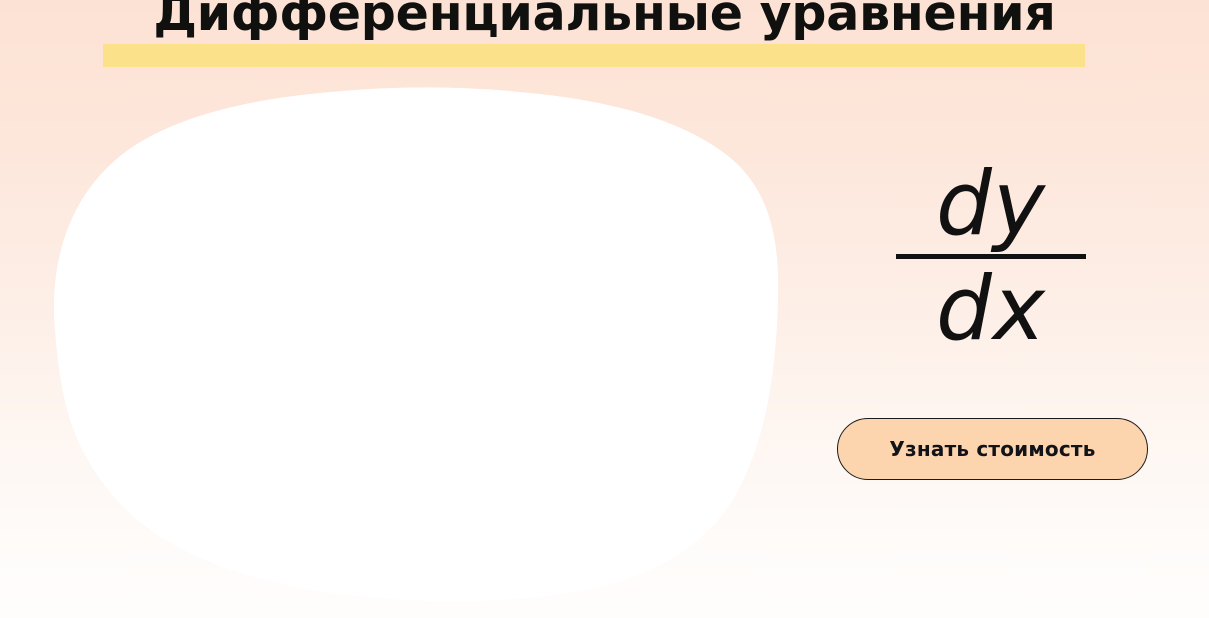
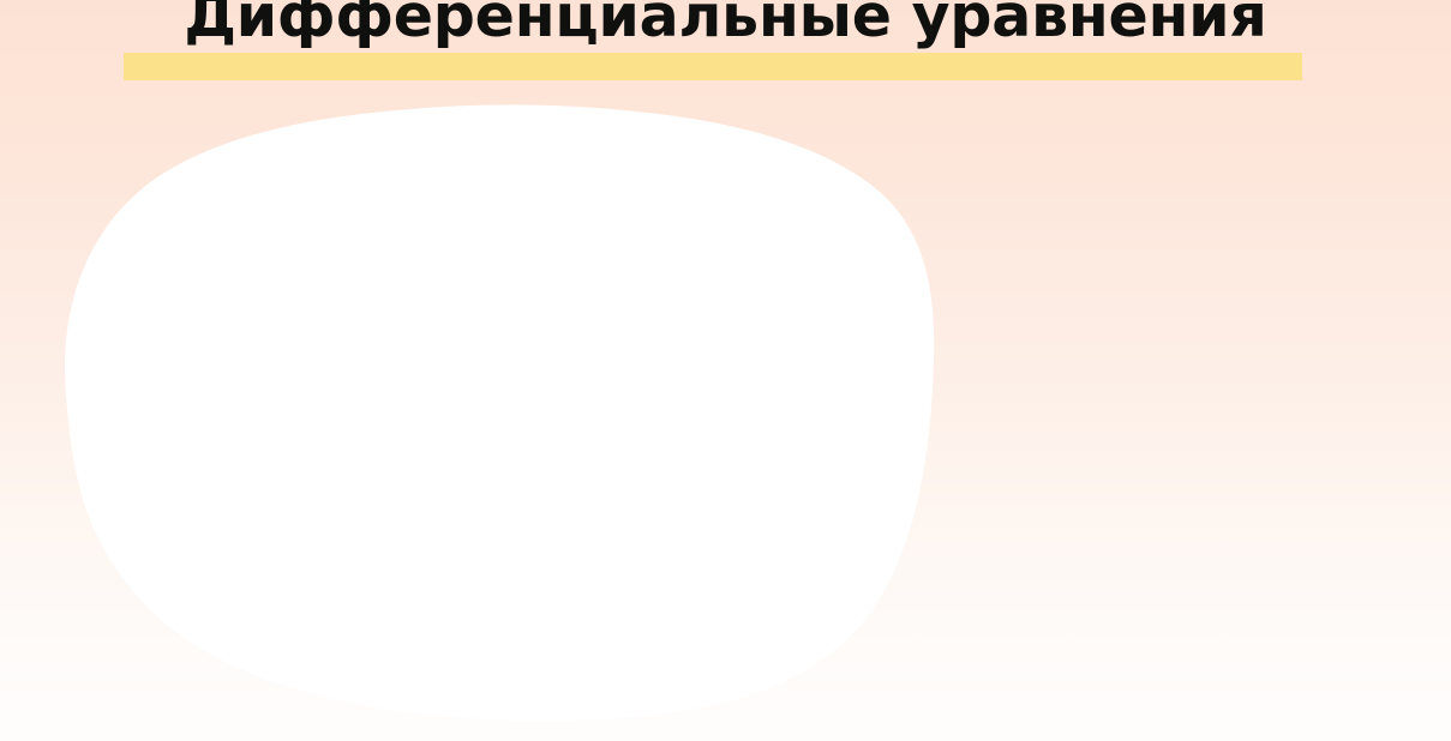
  Дифференциальные уравнения
- dy
- dx
- Узнать стоимость
